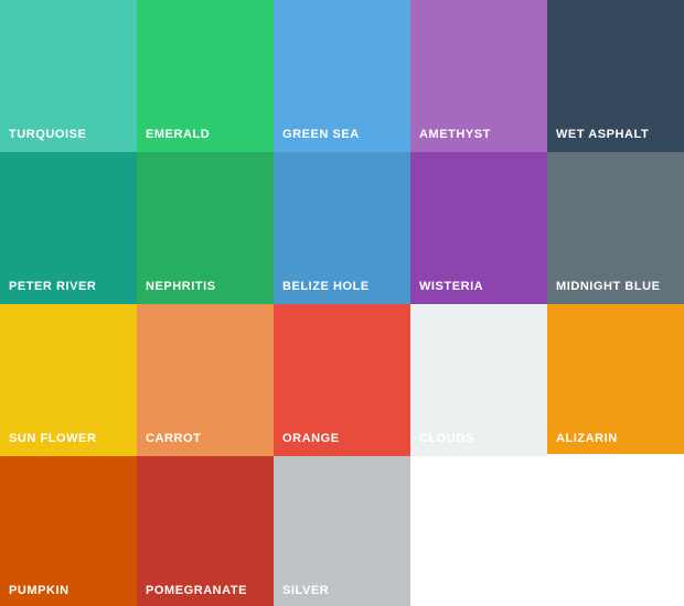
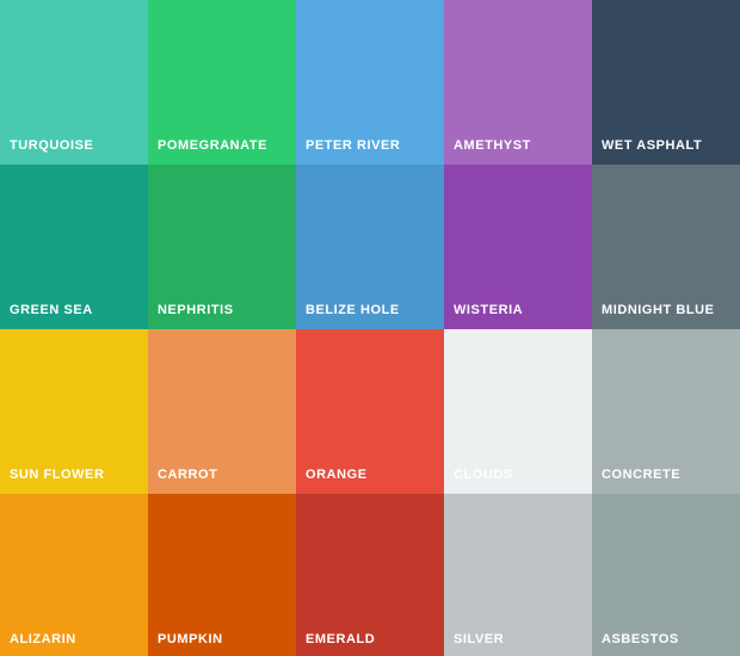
  TURQUOISE
- EMERALD
+ POMEGRANATE
- GREEN SEA
+ PETER RIVER
  AMETHYST
  WET ASPHALT
- PETER RIVER
+ GREEN SEA
  NEPHRITIS
  BELIZE HOLE
  WISTERIA
  MIDNIGHT BLUE
  SUN FLOWER
  CARROT
  ORANGE
+ CONCRETE
  ALIZARIN
  PUMPKIN
- POMEGRANATE
+ EMERALD
  SILVER
+ ASBESTOS
